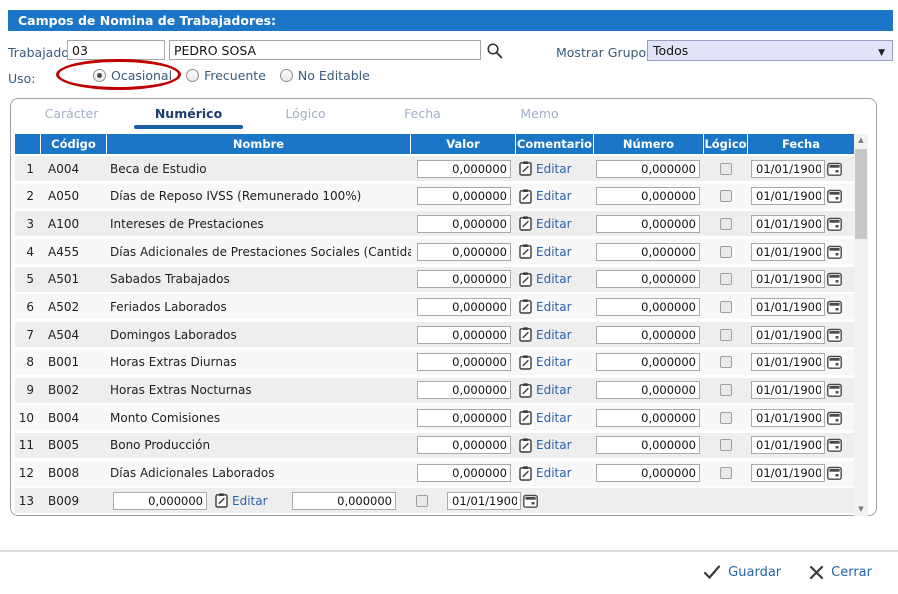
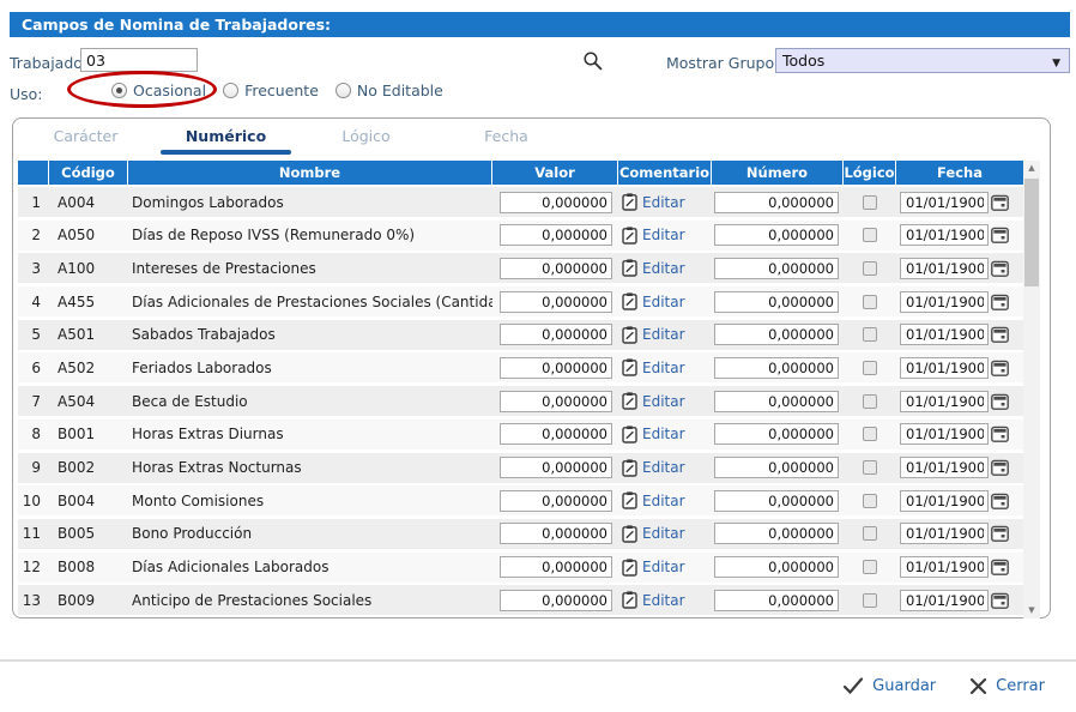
  Campos de Nomina de Trabajadores:
  Trabajado
  03
- PEDRO SOSA
  Mostrar Grupo
  Todos
  ▼
  Uso:
  Ocasional
  Frecuente
  No Editable
  Carácter
  Numérico
  Lógico
  Fecha
- Memo
  Código
  Nombre
  Valor
  Comentario
  Número
  Lógico
  Fecha
  1
  A004
- Beca de Estudio
+ Domingos Laborados
  0,000000
  Editar
  0,000000
  01/01/1900
  2
  A050
- Días de Reposo IVSS (Remunerado 100%)
+ Días de Reposo IVSS (Remunerado 0%)
  0,000000
  Editar
  0,000000
  01/01/1900
  3
  A100
  Intereses de Prestaciones
  0,000000
  Editar
  0,000000
  01/01/1900
  4
  A455
  Días Adicionales de Prestaciones Sociales (Cantida
  0,000000
  Editar
  0,000000
  01/01/1900
  5
  A501
  Sabados Trabajados
  0,000000
  Editar
  0,000000
  01/01/1900
  6
  A502
  Feriados Laborados
  0,000000
  Editar
  0,000000
  01/01/1900
  7
  A504
- Domingos Laborados
+ Beca de Estudio
  0,000000
  Editar
  0,000000
  01/01/1900
  8
  B001
  Horas Extras Diurnas
  0,000000
  Editar
  0,000000
  01/01/1900
  9
  B002
  Horas Extras Nocturnas
  0,000000
  Editar
  0,000000
  01/01/1900
  10
  B004
  Monto Comisiones
  0,000000
  Editar
  0,000000
  01/01/1900
  11
  B005
  Bono Producción
  0,000000
  Editar
  0,000000
  01/01/1900
  12
  B008
  Días Adicionales Laborados
  0,000000
  Editar
  0,000000
  01/01/1900
  13
  B009
+ Anticipo de Prestaciones Sociales
  0,000000
  Editar
  0,000000
  01/01/1900
  ▲
  ▼
  Guardar
  Cerrar
